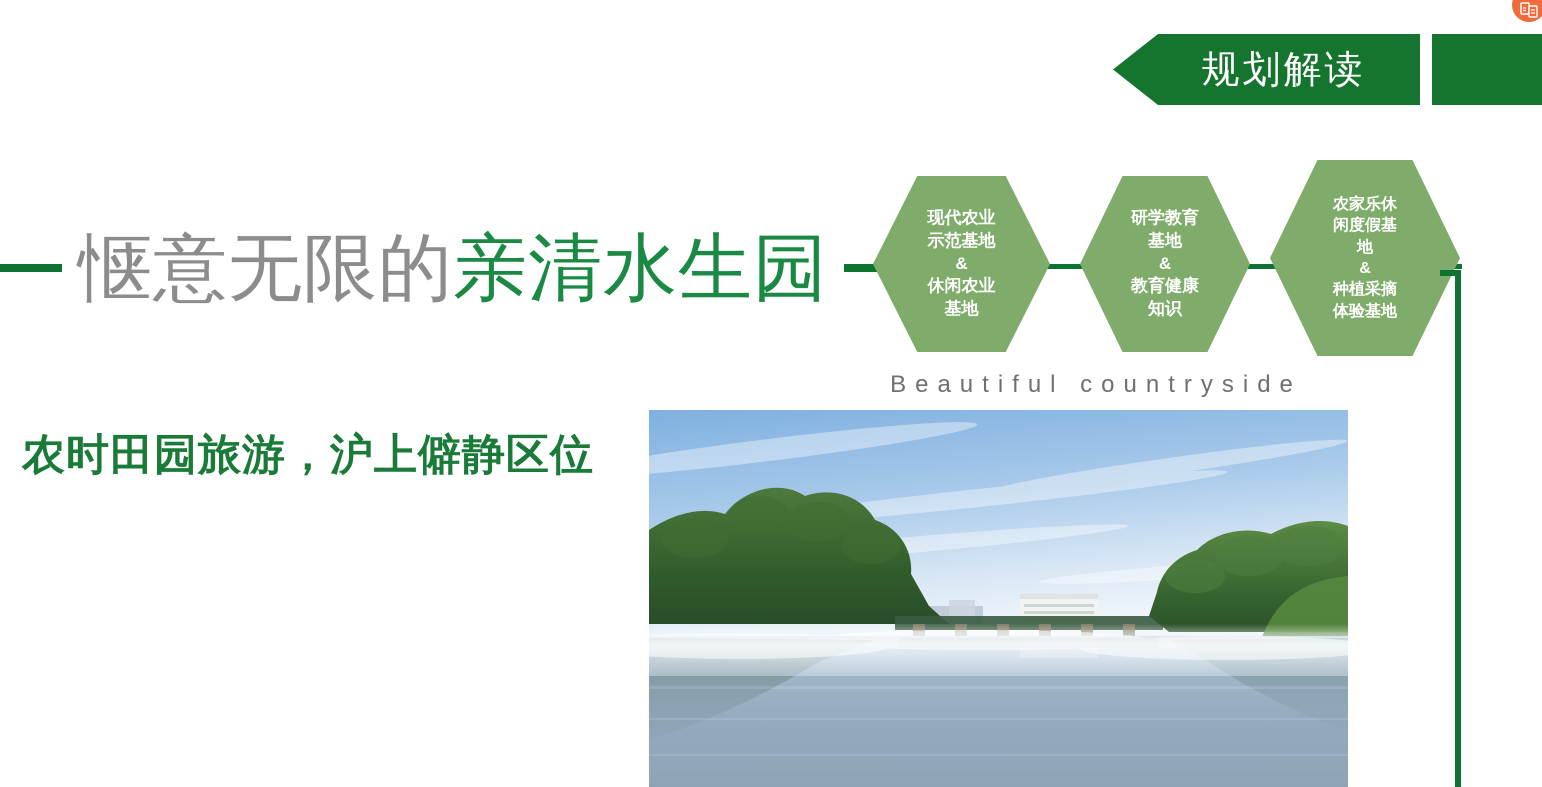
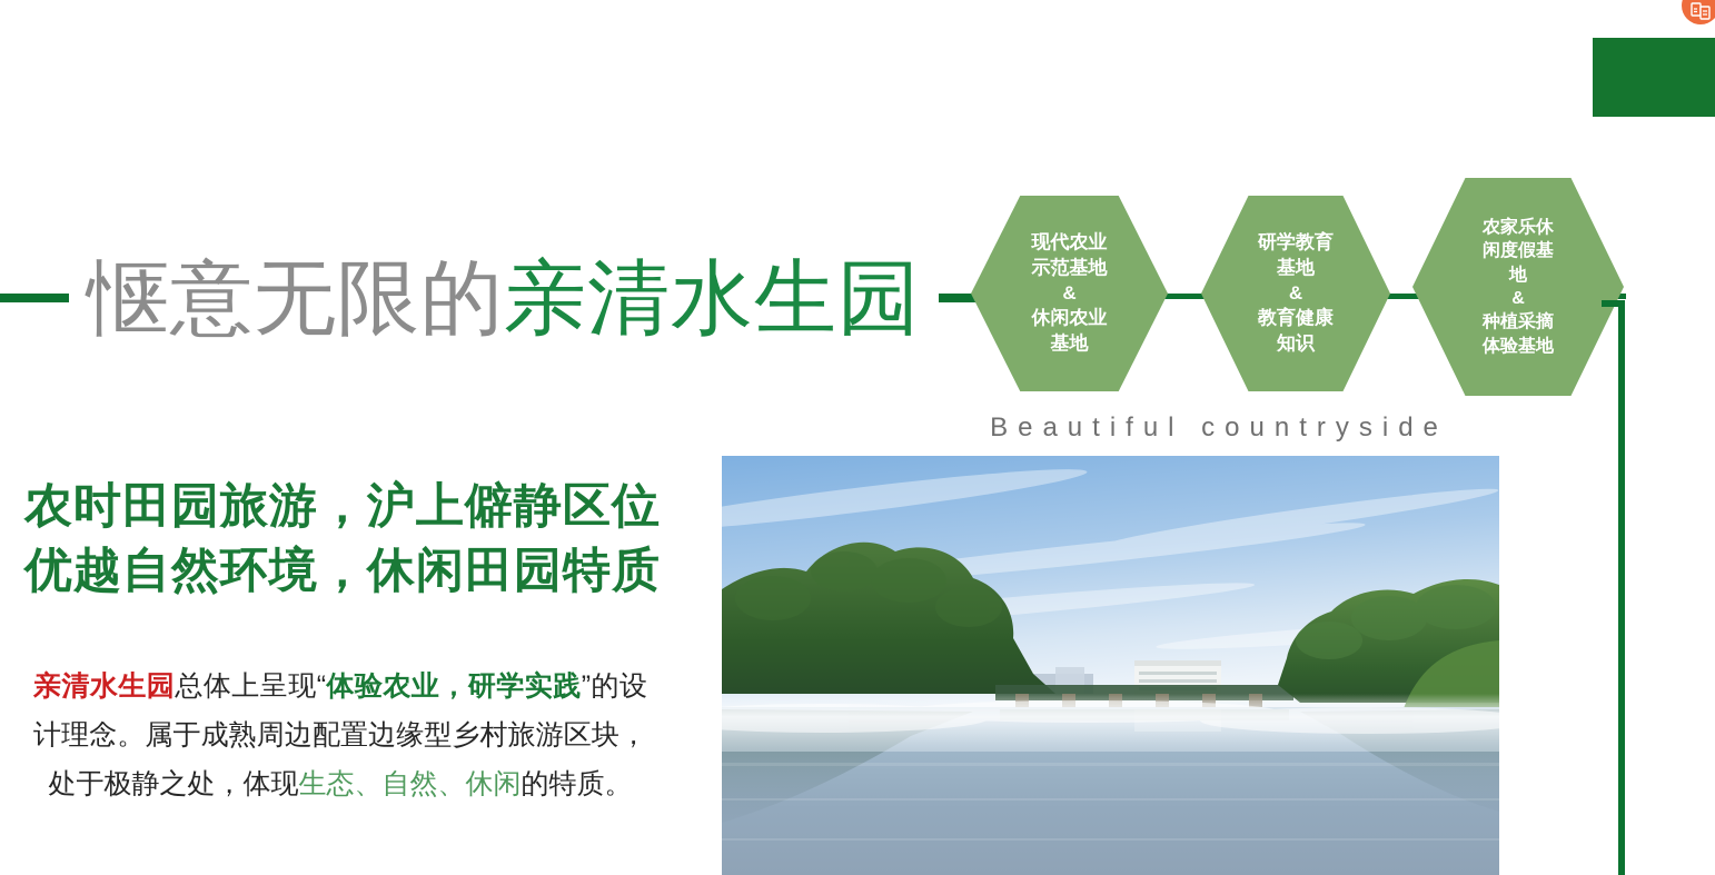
- 规划解读
  惬意无限的亲清水生园
  现代农业
  示范基地
  &
  休闲农业
  基地
  研学教育
  基地
  &
  教育健康
  知识
  农家乐休
  闲度假基
  地
  &
  种植采摘
  体验基地
  Beautiful countryside
  农时田园旅游，沪上僻静区位
+ 优越自然环境，休闲田园特质
+ 亲清水生园总体上呈现“体验农业，研学实践”的设计理念。属于成熟周边配置边缘型乡村旅游区块，处于极静之处，体现生态、自然、休闲的特质。
